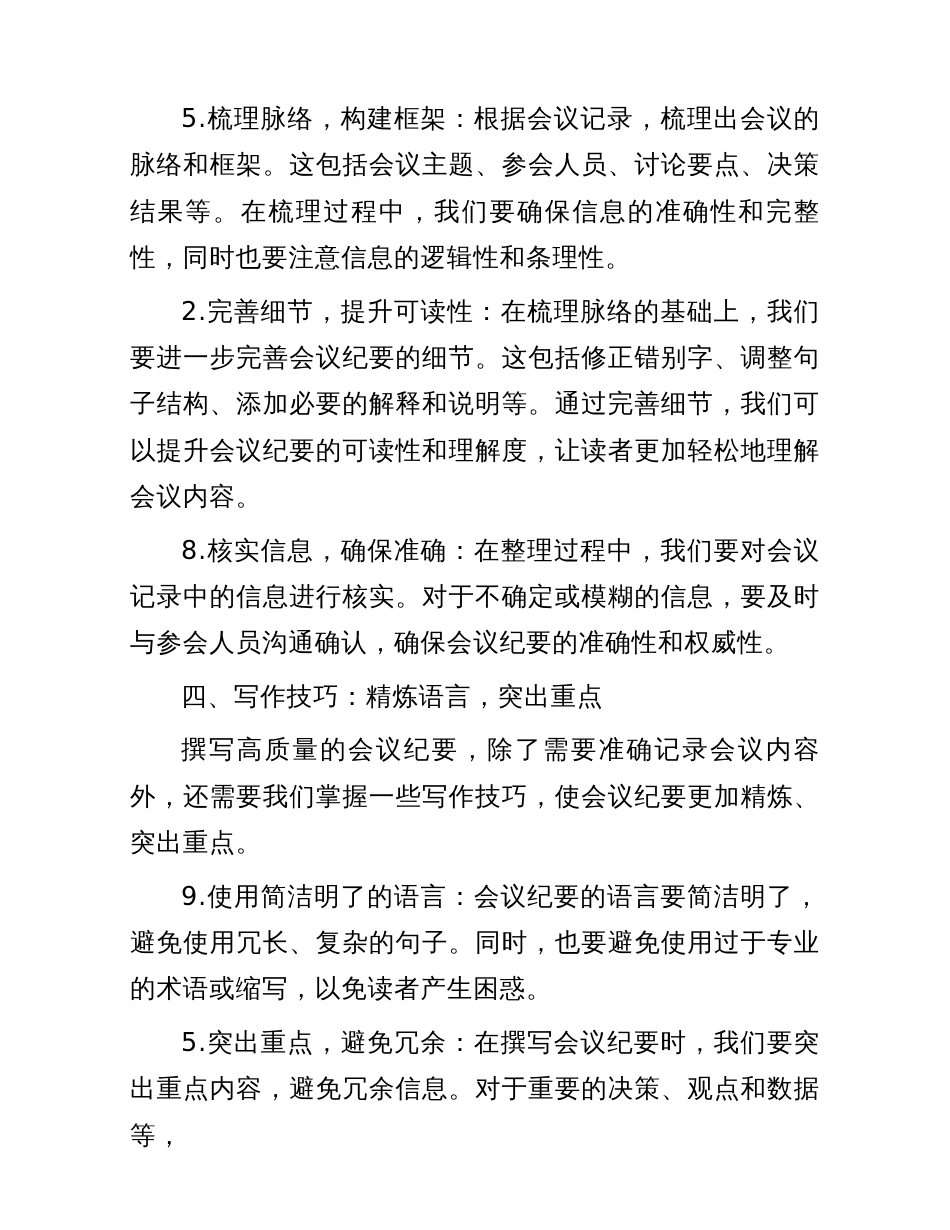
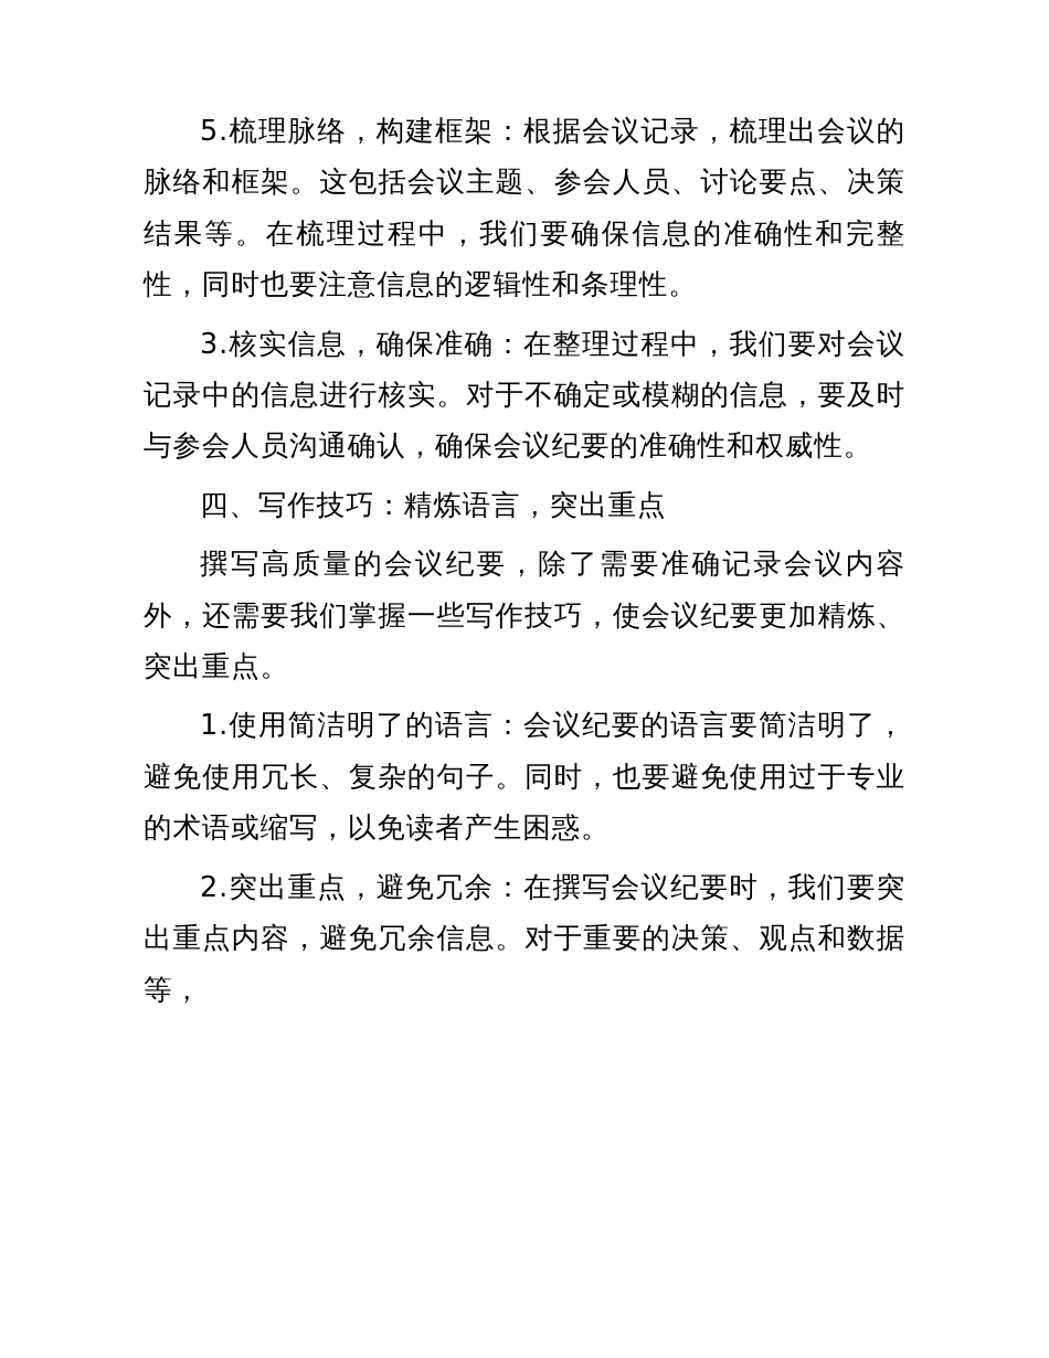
  5.梳理脉络，构建框架：根据会议记录，梳理出会议的脉络和框架。这包括会议主题、参会人员、讨论要点、决策结果等。在梳理过程中，我们要确保信息的准确性和完整性，同时也要注意信息的逻辑性和条理性。
- 2.完善细节，提升可读性：在梳理脉络的基础上，我们要进一步完善会议纪要的细节。这包括修正错别字、调整句子结构、添加必要的解释和说明等。通过完善细节，我们可以提升会议纪要的可读性和理解度，让读者更加轻松地理解会议内容。
- 8.核实信息，确保准确：在整理过程中，我们要对会议记录中的信息进行核实。对于不确定或模糊的信息，要及时与参会人员沟通确认，确保会议纪要的准确性和权威性。
+ 3.核实信息，确保准确：在整理过程中，我们要对会议记录中的信息进行核实。对于不确定或模糊的信息，要及时与参会人员沟通确认，确保会议纪要的准确性和权威性。
  四、写作技巧：精炼语言，突出重点
  撰写高质量的会议纪要，除了需要准确记录会议内容外，还需要我们掌握一些写作技巧，使会议纪要更加精炼、突出重点。
- 9.使用简洁明了的语言：会议纪要的语言要简洁明了，避免使用冗长、复杂的句子。同时，也要避免使用过于专业的术语或缩写，以免读者产生困惑。
+ 1.使用简洁明了的语言：会议纪要的语言要简洁明了，避免使用冗长、复杂的句子。同时，也要避免使用过于专业的术语或缩写，以免读者产生困惑。
- 5.突出重点，避免冗余：在撰写会议纪要时，我们要突出重点内容，避免冗余信息。对于重要的决策、观点和数据等，
+ 2.突出重点，避免冗余：在撰写会议纪要时，我们要突出重点内容，避免冗余信息。对于重要的决策、观点和数据等，
